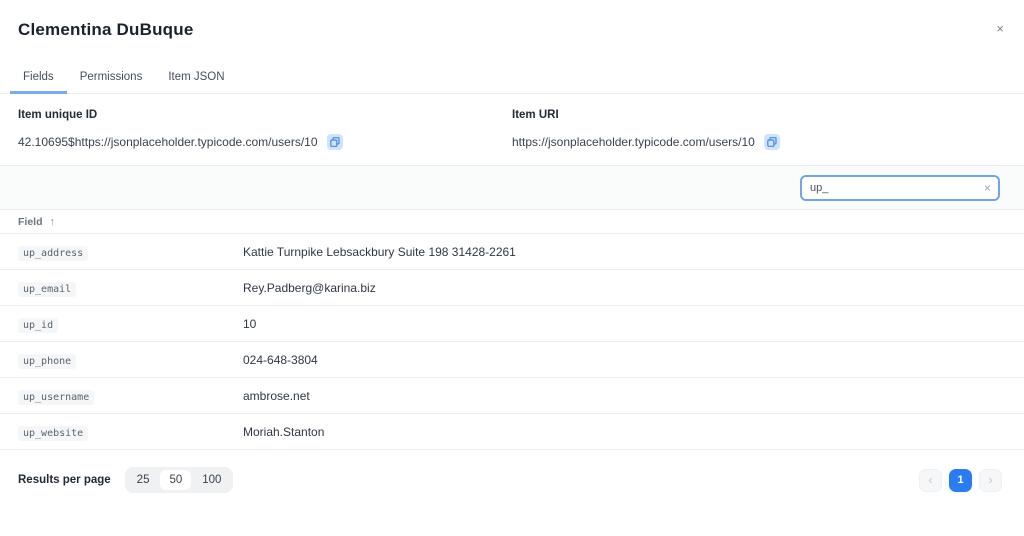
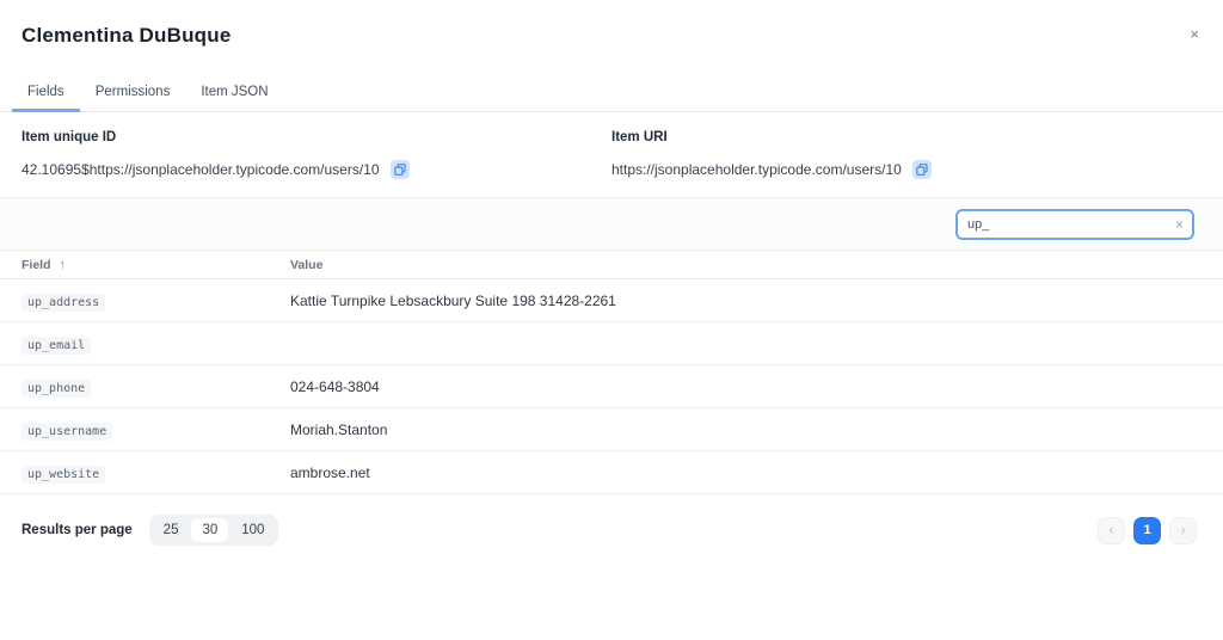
  Clementina DuBuque
  ×
  Fields
  Permissions
  Item JSON
  Item unique ID
  42.10695$https://jsonplaceholder.typicode.com/users/10
  Item URI
  https://jsonplaceholder.typicode.com/users/10
  up_
  ×
  Field ↑
+ Value
  up_address
  Kattie Turnpike Lebsackbury Suite 198 31428-2261
  up_email
- Rey.Padberg@karina.biz
- up_id
- 10
  up_phone
  024-648-3804
  up_username
- ambrose.net
+ Moriah.Stanton
  up_website
- Moriah.Stanton
+ ambrose.net
  Results per page
  25
- 50
+ 30
  100
  ‹
  1
  ›
